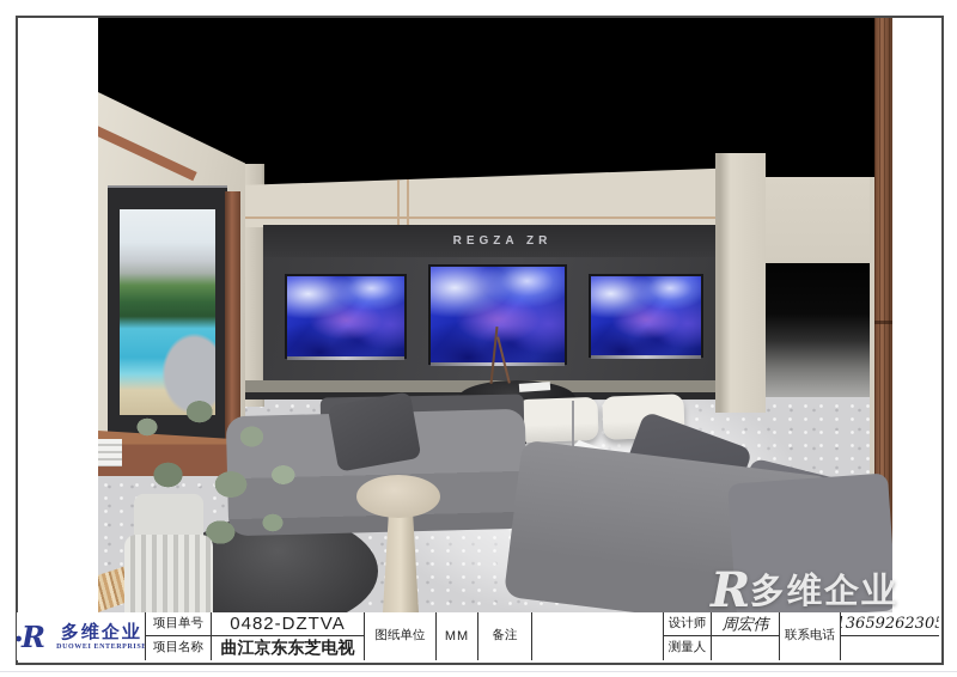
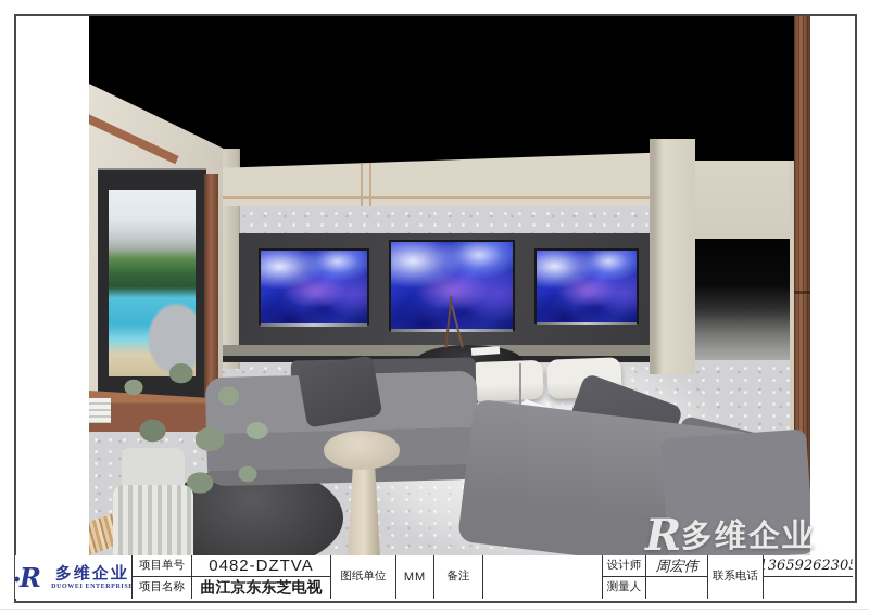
- REGZA ZR
  R
  多维企业
  R
  多维企业
  项目单号
  0482-DZTVA
  图纸单位
  MM
  备注
  设计师
  周宏伟
  联系电话
  1365926230
  项目名称
  曲江京东东芝电视
  测量人
